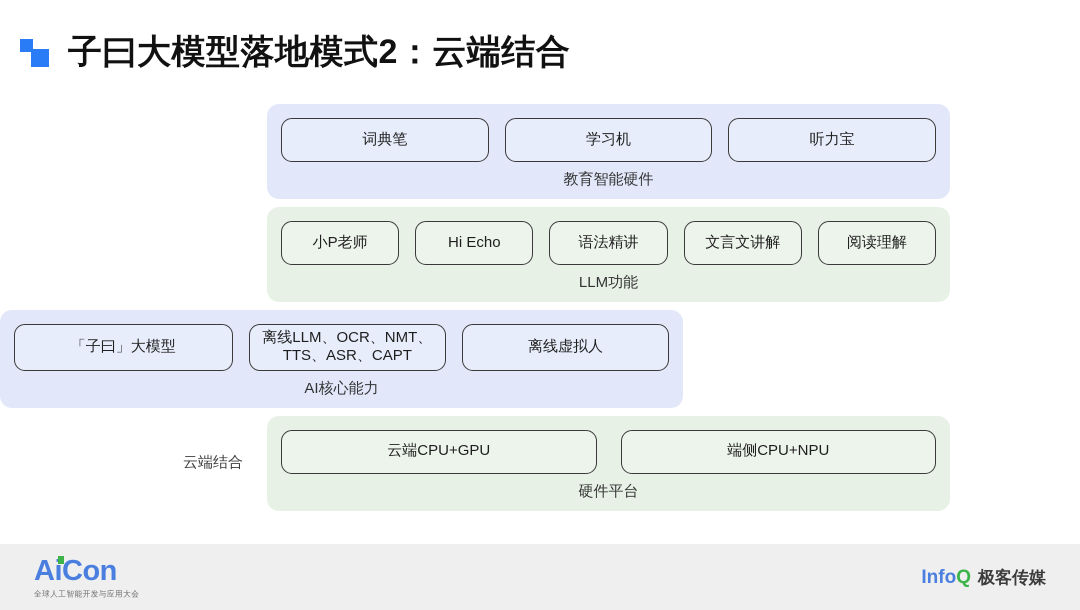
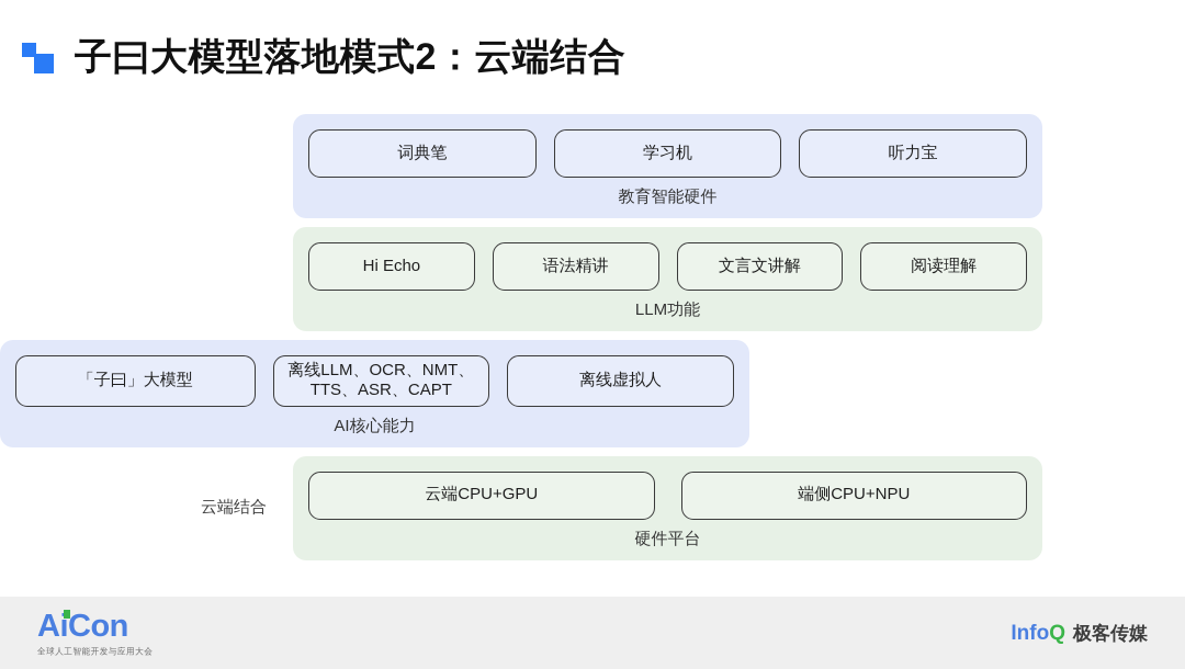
  子曰大模型落地模式2：云端结合
  词典笔
  学习机
  听力宝
  教育智能硬件
- 小P老师
  Hi Echo
  语法精讲
  文言文讲解
  阅读理解
  LLM功能
  「子曰」大模型
  离线LLM、OCR、NMT、
  TTS、ASR、CAPT
  离线虚拟人
  AI核心能力
  云端结合
  云端CPU+GPU
  端侧CPU+NPU
  硬件平台
  AiCon
  全球人工智能开发与应用大会
  InfoQ
  极客传媒
